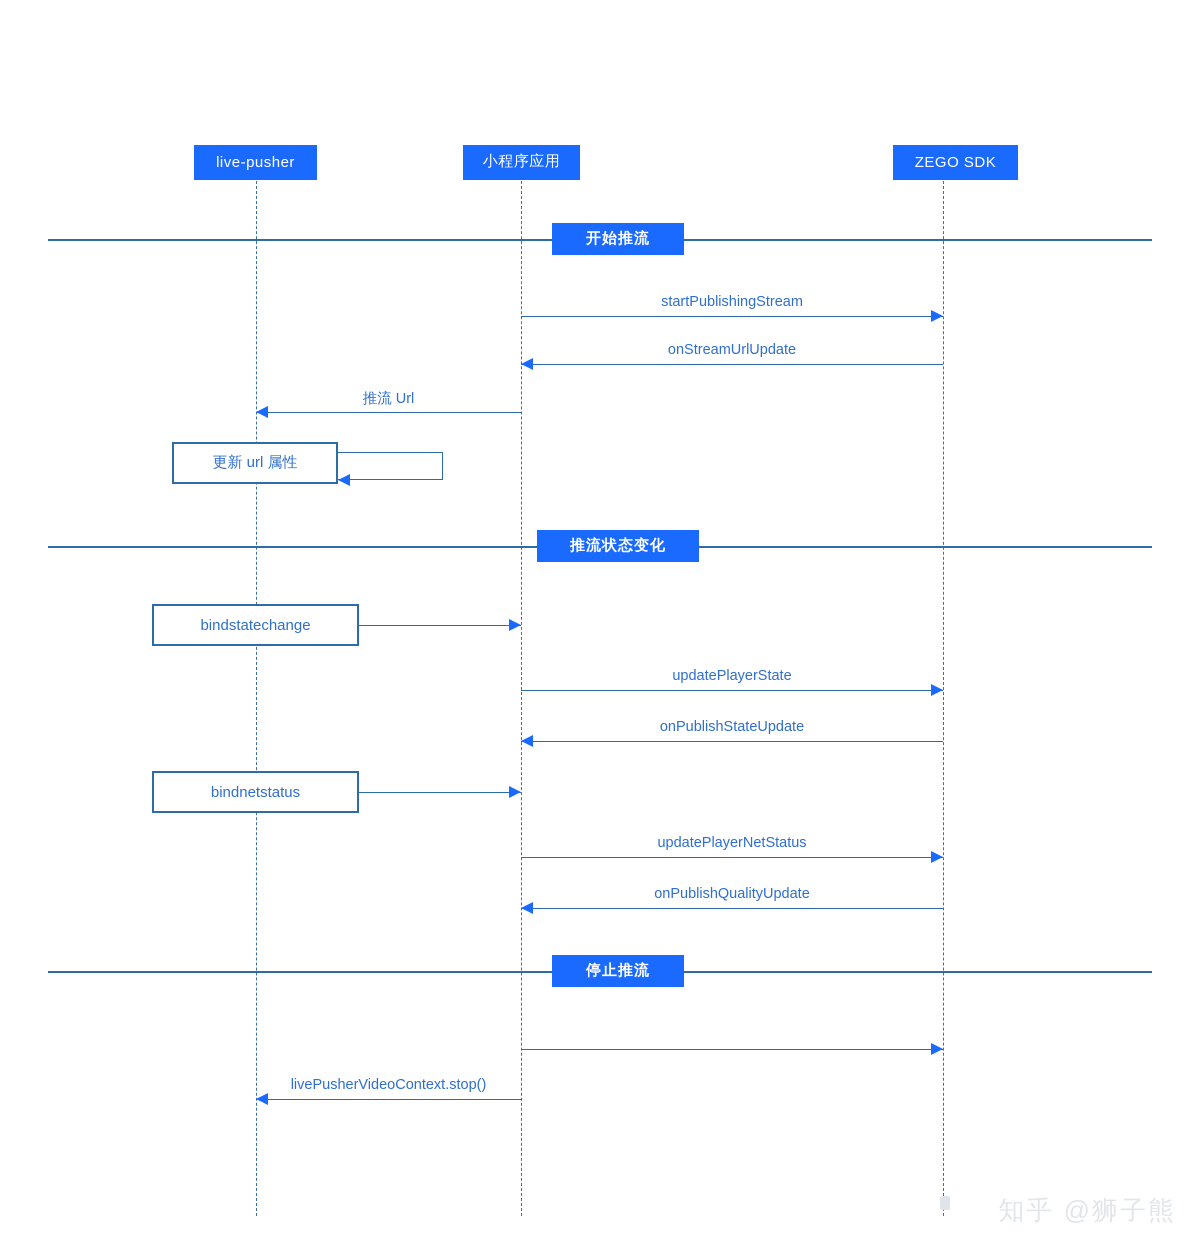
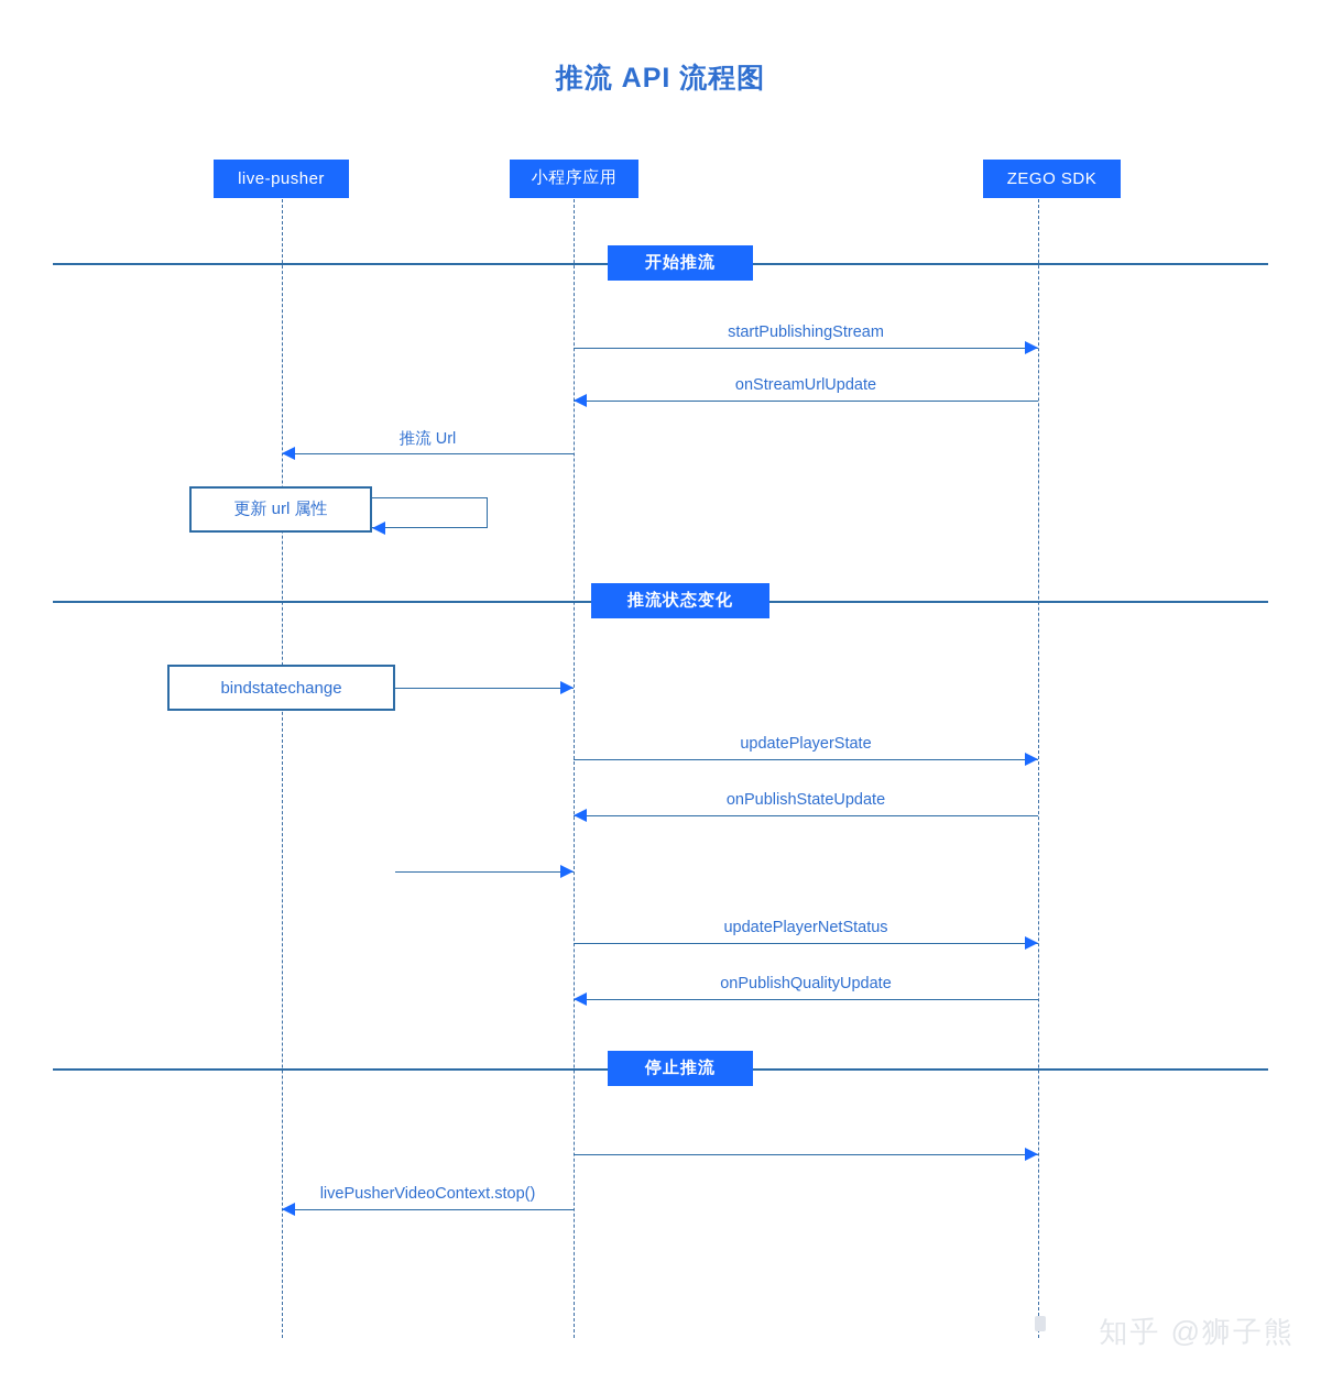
+ 推流 API 流程图
  live-pusher
  小程序应用
  ZEGO SDK
  开始推流
  startPublishingStream
  onStreamUrlUpdate
  推流 Url
  更新 url 属性
  推流状态变化
  bindstatechange
  updatePlayerState
  onPublishStateUpdate
- bindnetstatus
  updatePlayerNetStatus
  onPublishQualityUpdate
  停止推流
  livePusherVideoContext.stop()
  知乎 @狮子熊
